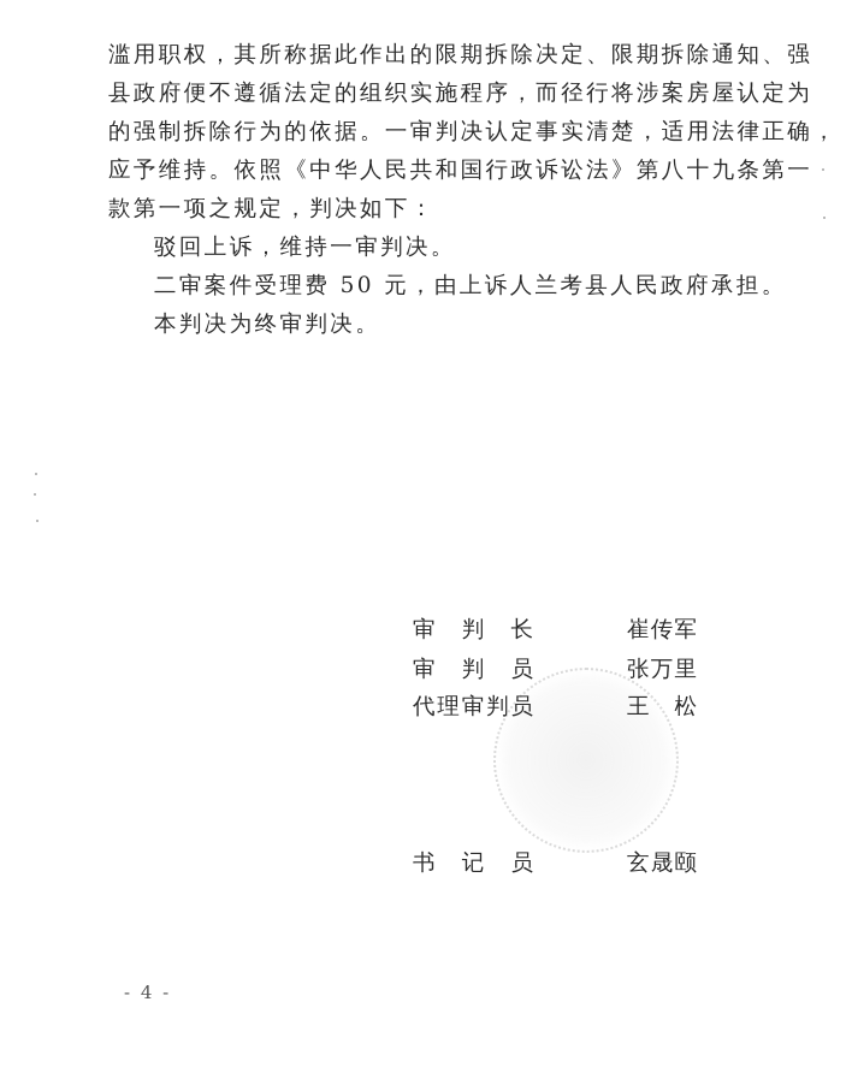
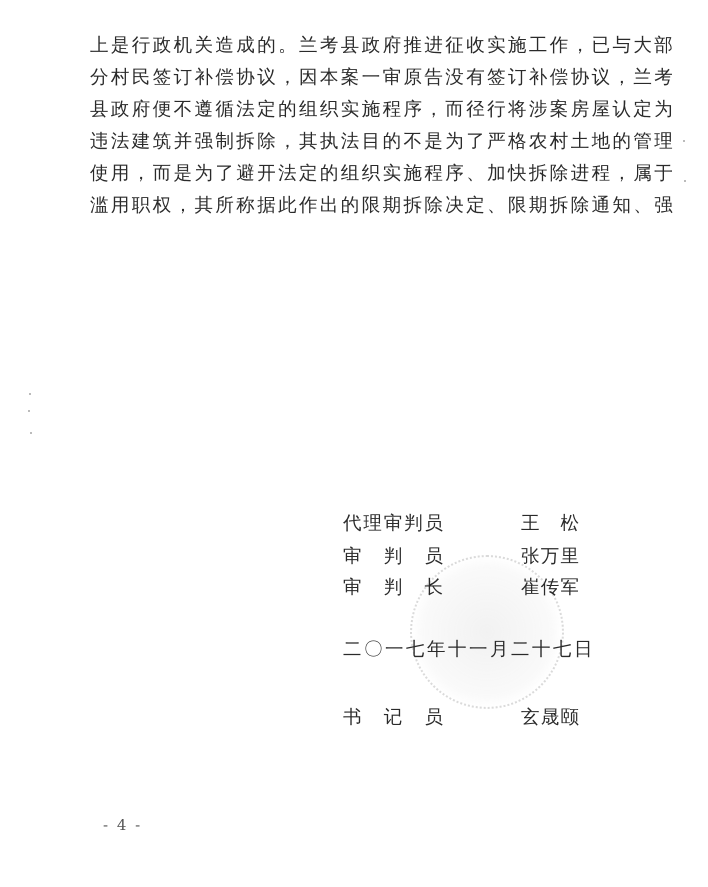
+ 上是行政机关造成的。兰考县政府推进征收实施工作，已与大部
+ 分村民签订补偿协议，因本案一审原告没有签订补偿协议，兰考
- 滥用职权，其所称据此作出的限期拆除决定、限期拆除通知、强
+ 县政府便不遵循法定的组织实施程序，而径行将涉案房屋认定为
+ 违法建筑并强制拆除，其执法目的不是为了严格农村土地的管理
+ 使用，而是为了避开法定的组织实施程序、加快拆除进程，属于
- 县政府便不遵循法定的组织实施程序，而径行将涉案房屋认定为
+ 滥用职权，其所称据此作出的限期拆除决定、限期拆除通知、强
- 的强制拆除行为的依据。一审判决认定事实清楚，适用法律正确，
- 应予维持。依照《中华人民共和国行政诉讼法》第八十九条第一
- 款第一项之规定，判决如下：
- 驳回上诉，维持一审判决。
- 二审案件受理费 50 元，由上诉人兰考县人民政府承担。
- 本判决为终审判决。
- 审判长
+ 代理审判员
- 崔传军
+ 王松
  审判员
  张万里
- 代理审判员
+ 审判长
- 王松
+ 崔传军
+ 二〇一七年十一月二十七日
  书记员
  玄晟颐
  - 4 -
